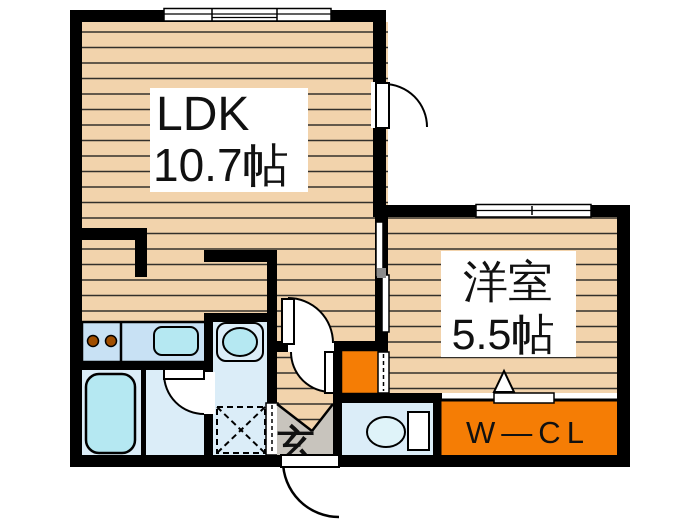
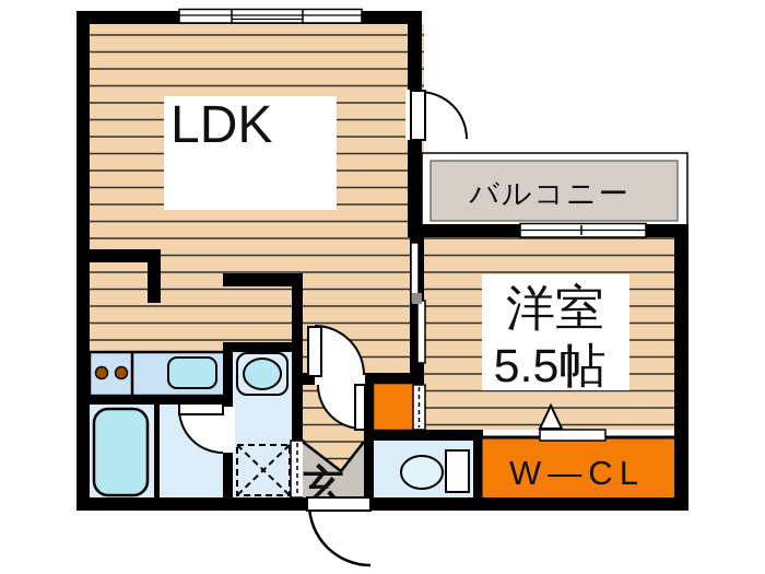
+ バルコニー
  玄
  W—CL
  LDK
- 10.7帖
  洋室
  5.5帖
